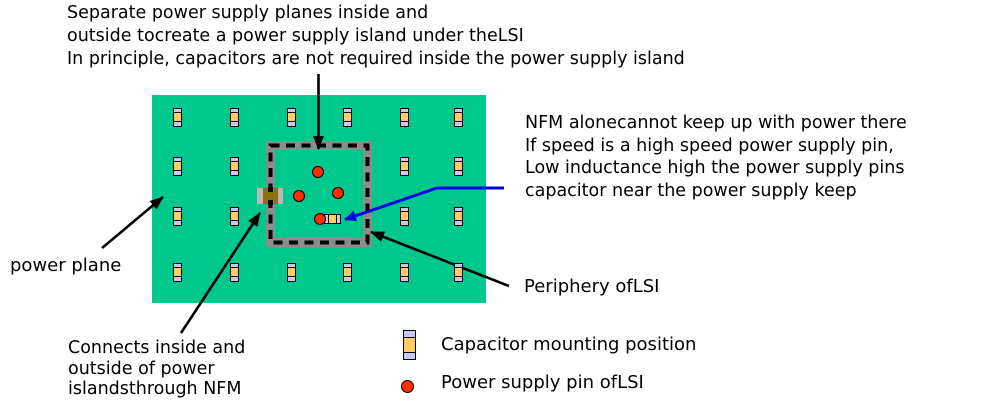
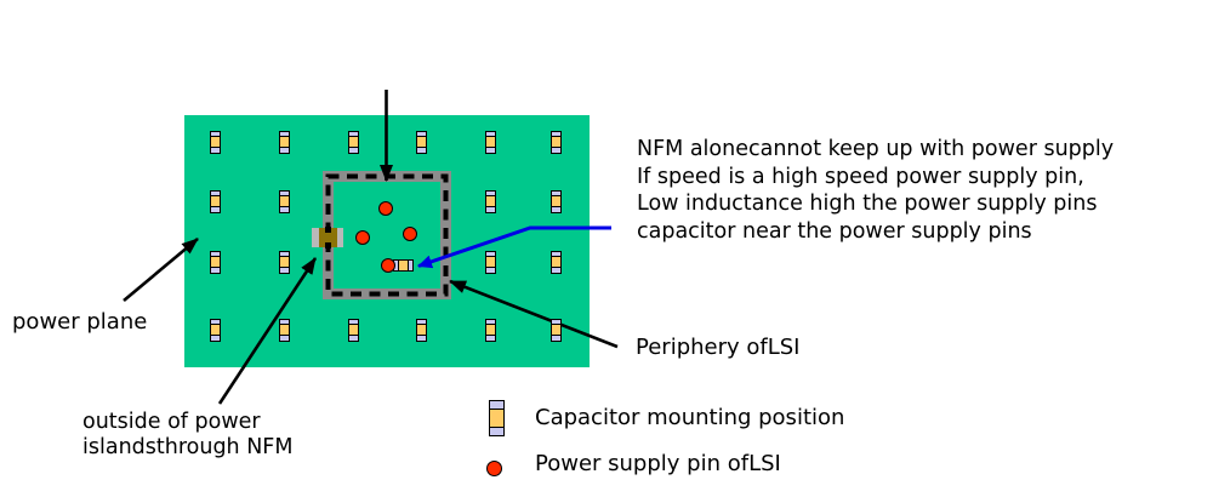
- Separate power supply planes inside and
- outside tocreate a power supply island under theLSI
- In principle, capacitors are not required inside the power supply island
- NFM alonecannot keep up with power there
+ NFM alonecannot keep up with power supply
  If speed is a high speed power supply pin,
  Low inductance high the power supply pins
- capacitor near the power supply keep
+ capacitor near the power supply pins
  power plane
- Connects inside and
  outside of power
  islandsthrough NFM
  Periphery ofLSI
  Capacitor mounting position
  Power supply pin ofLSI
